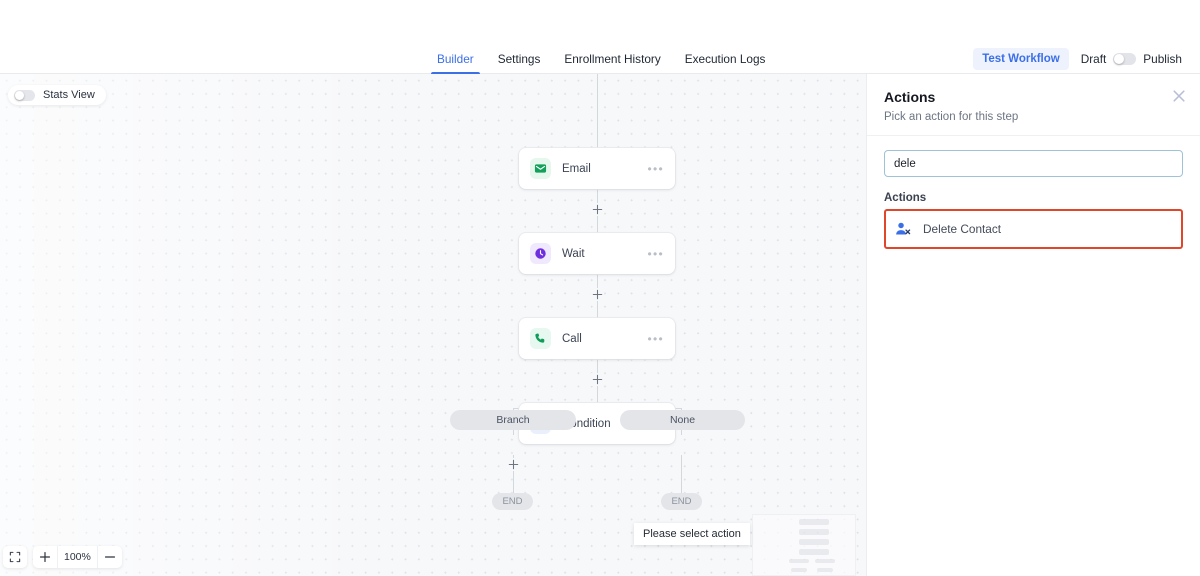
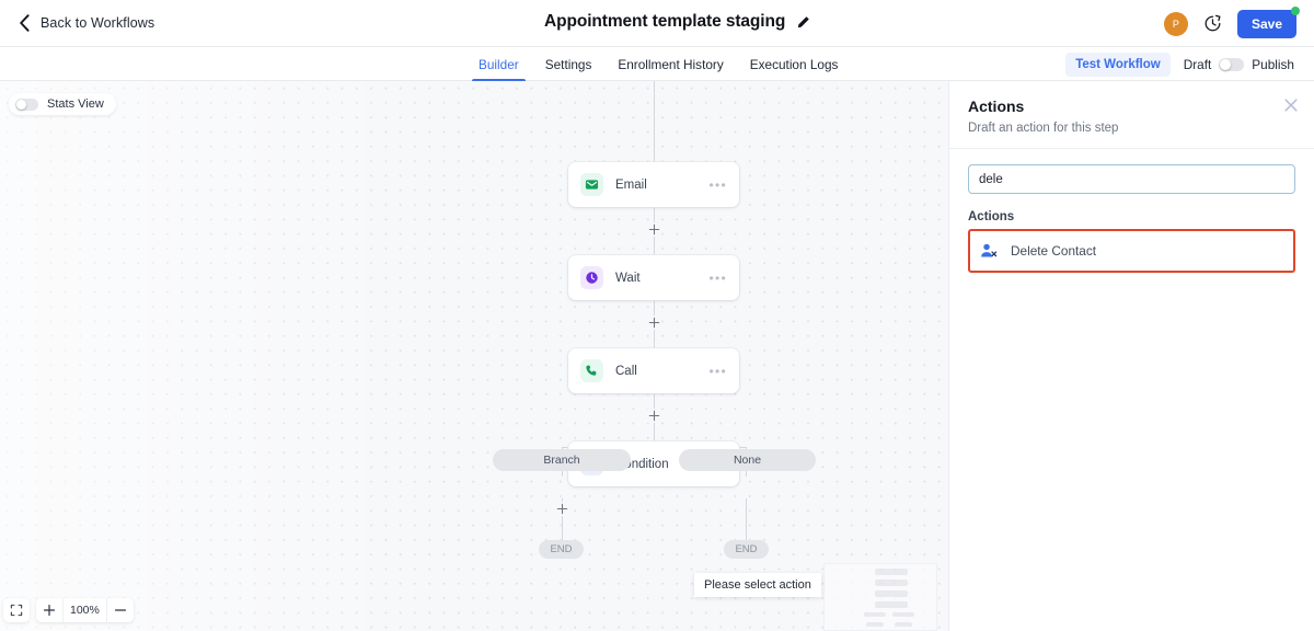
+ Back to Workflows
+ Appointment template staging
+ P
+ Save
  Builder
  Settings
  Enrollment History
  Execution Logs
  Test Workflow
  Draft
  Publish
  Stats View
  Email
  •••
  Wait
  •••
  Call
  •••
  ndition
  Branch
  None
  END
  END
  Please select action
  100%
  Actions
- Pick an action for this step
+ Draft an action for this step
  dele
  Actions
  Delete Contact
